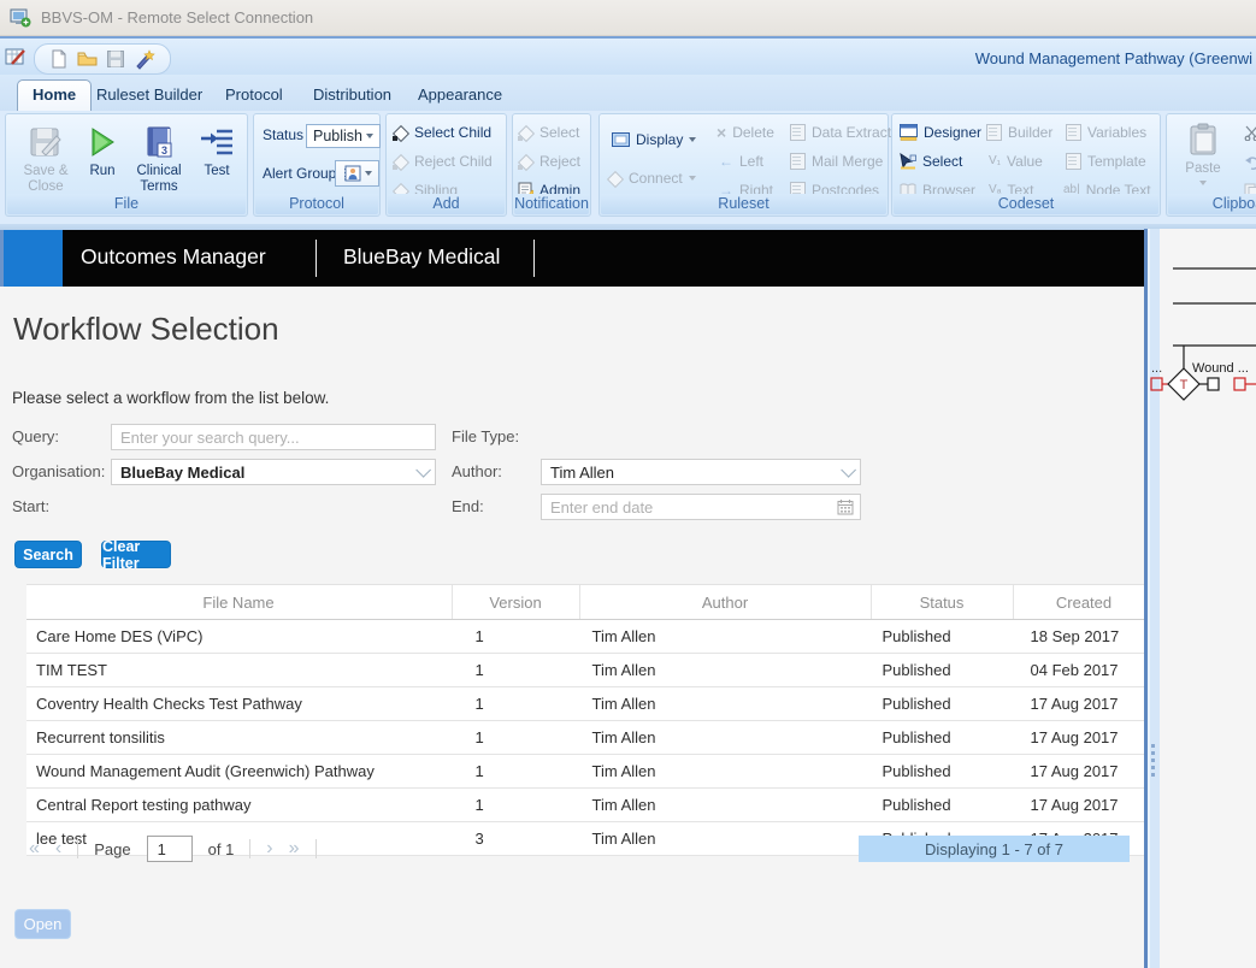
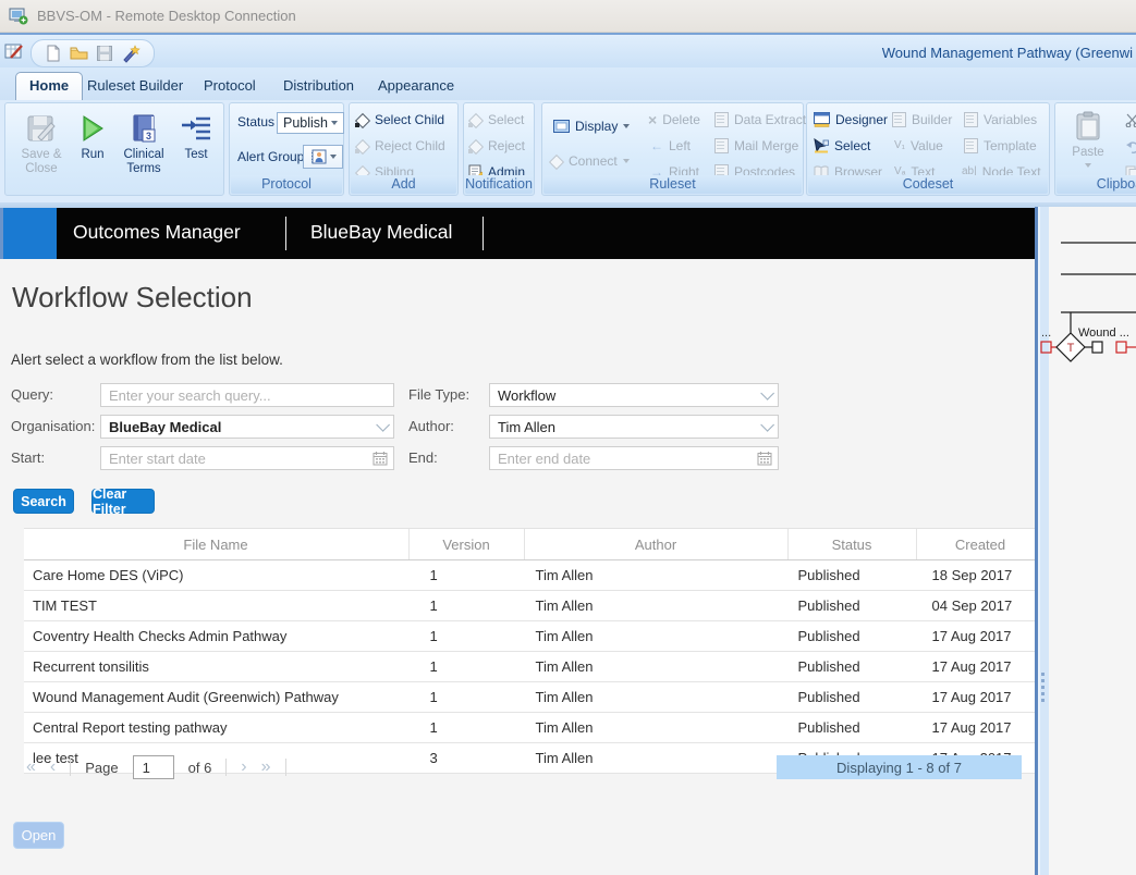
- BBVS-OM - Remote Select Connection
+ BBVS-OM - Remote Desktop Connection
  Wound Management Pathway (Greenwi
  Home
  Ruleset Builder
  Protocol
  Distribution
  Appearance
  Save & Close
  Run
  3
  Clinical Terms
  Test
- File
  Status
  Publish
  Alert Group
  Protocol
  Select Child
  Reject Child
  Sibling
  Add
  Select
  Reject
  Admin
  Notification
  Display
  Connect
  ×
  Delete
  ←
  Left
  →
  Right
  Data Extract
  Mail Merge
  Postcodes
  Ruleset
  Designer
  Select
  Browser
  Builder
  V₁
  Value
  Vₐ
  Text
  Variables
  Template
  ab|
  Node Text
  Codeset
  Paste
  Clipbo
  Outcomes Manager
  BlueBay Medical
  Workflow Selection
- Please select a workflow from the list below.
+ Alert select a workflow from the list below.
  Query:
  Enter your search query...
  File Type:
+ Workflow
  Organisation:
  BlueBay Medical
  Author:
  Tim Allen
  Start:
+ Enter start date
  End:
  Enter end date
  Search
  Clear Filter
  File Name	Version	Author	Status	Created
  Care Home DES (ViPC)	1	Tim Allen	Published	18 Sep 2017
- TIM TEST	1	Tim Allen	Published	04 Feb 2017
+ TIM TEST	1	Tim Allen	Published	04 Sep 2017
- Coventry Health Checks Test Pathway	1	Tim Allen	Published	17 Aug 2017
+ Coventry Health Checks Admin Pathway	1	Tim Allen	Published	17 Aug 2017
  Recurrent tonsilitis	1	Tim Allen	Published	17 Aug 2017
  Wound Management Audit (Greenwich) Pathway	1	Tim Allen	Published	17 Aug 2017
  Central Report testing pathway	1	Tim Allen	Published	17 Aug 2017
  «
  ‹
  Page
  1
- of 1
+ of 6
  ›
  »
- Displaying 1 - 7 of 7
+ Displaying 1 - 8 of 7
  Open
  T
  ...
  Wound ...
